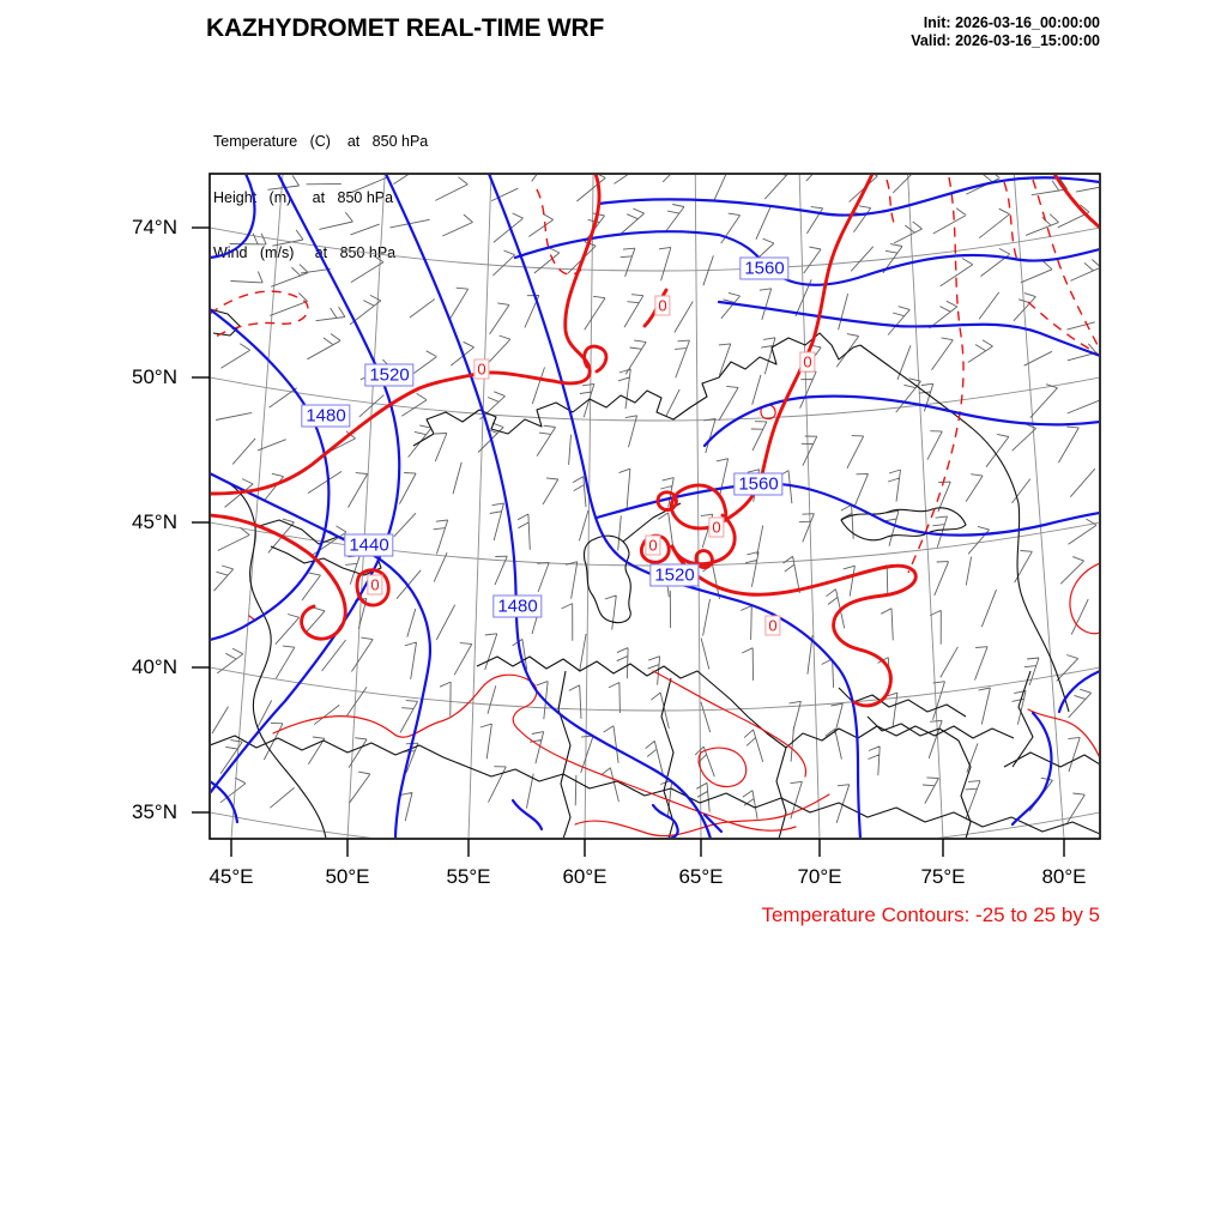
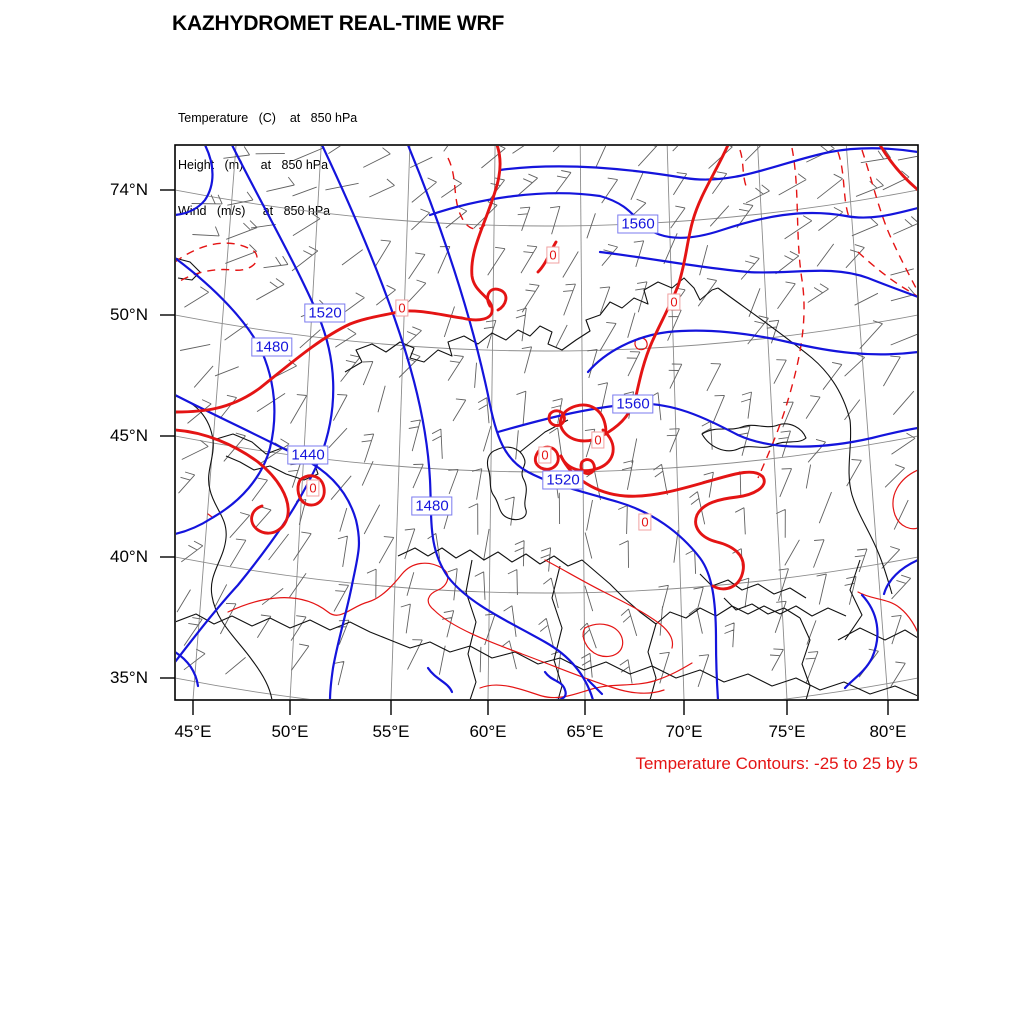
  KAZHYDROMET REAL-TIME WRF
- Init: 2026-03-16_00:00:00
- Valid: 2026-03-16_15:00:00
  Temperature (C) at 850 hPa
  Heigh (m at 850 hPa
  Wnd (m/s)t 850 hPa
  74°N
  50°N
  45°N
  40°N
  35°N
  45°E
  50°E
  55°E
  60°E
  65°E
  70°E
  75°E
  80°E
  1560
  1520
  1480
  1560
  1440
  1520
  1480
  0
  0
  0
  0
  0
  0
  0
  Temperature Contours: -25 to 25 by 5
